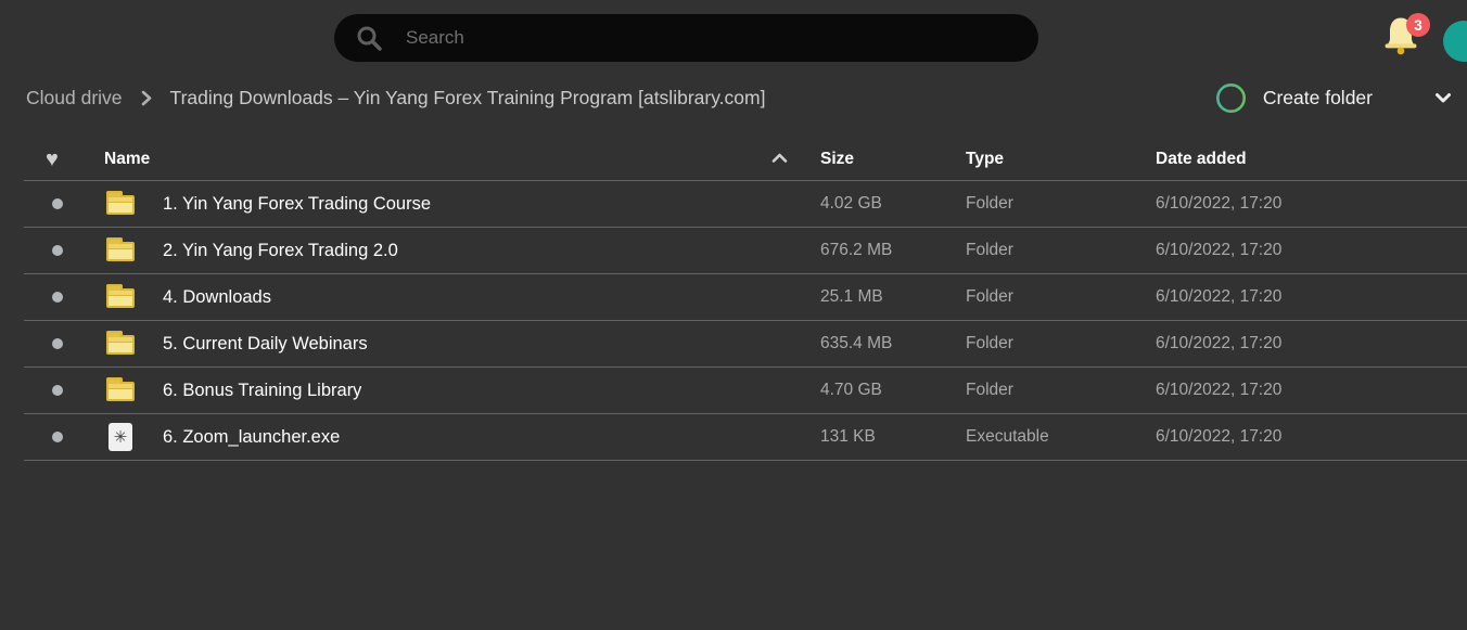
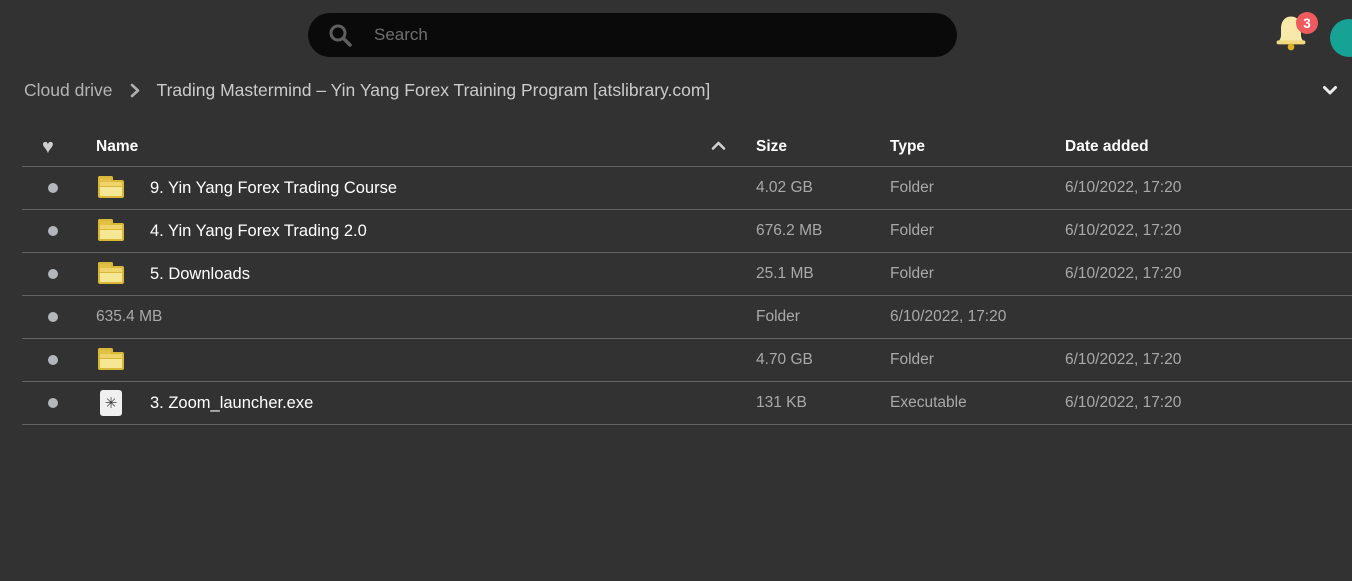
  Search
  3
  Cloud drive
- Trading Downloads – Yin Yang Forex Training Program [atslibrary.com]
+ Trading Mastermind – Yin Yang Forex Training Program [atslibrary.com]
- Create folder
  ♥
  Name
  Size
  Type
  Date added
- 1. Yin Yang Forex Trading Course
+ 9. Yin Yang Forex Trading Course
  4.02 GB
  Folder
  6/10/2022, 17:20
- 2. Yin Yang Forex Trading 2.0
+ 4. Yin Yang Forex Trading 2.0
  676.2 MB
  Folder
  6/10/2022, 17:20
- 4. Downloads
+ 5. Downloads
  25.1 MB
  Folder
  6/10/2022, 17:20
- 5. Current Daily Webinars
  635.4 MB
  Folder
  6/10/2022, 17:20
- 6. Bonus Training Library
  4.70 GB
  Folder
  6/10/2022, 17:20
  ✳
- 6. Zoom_launcher.exe
+ 3. Zoom_launcher.exe
  131 KB
  Executable
  6/10/2022, 17:20
